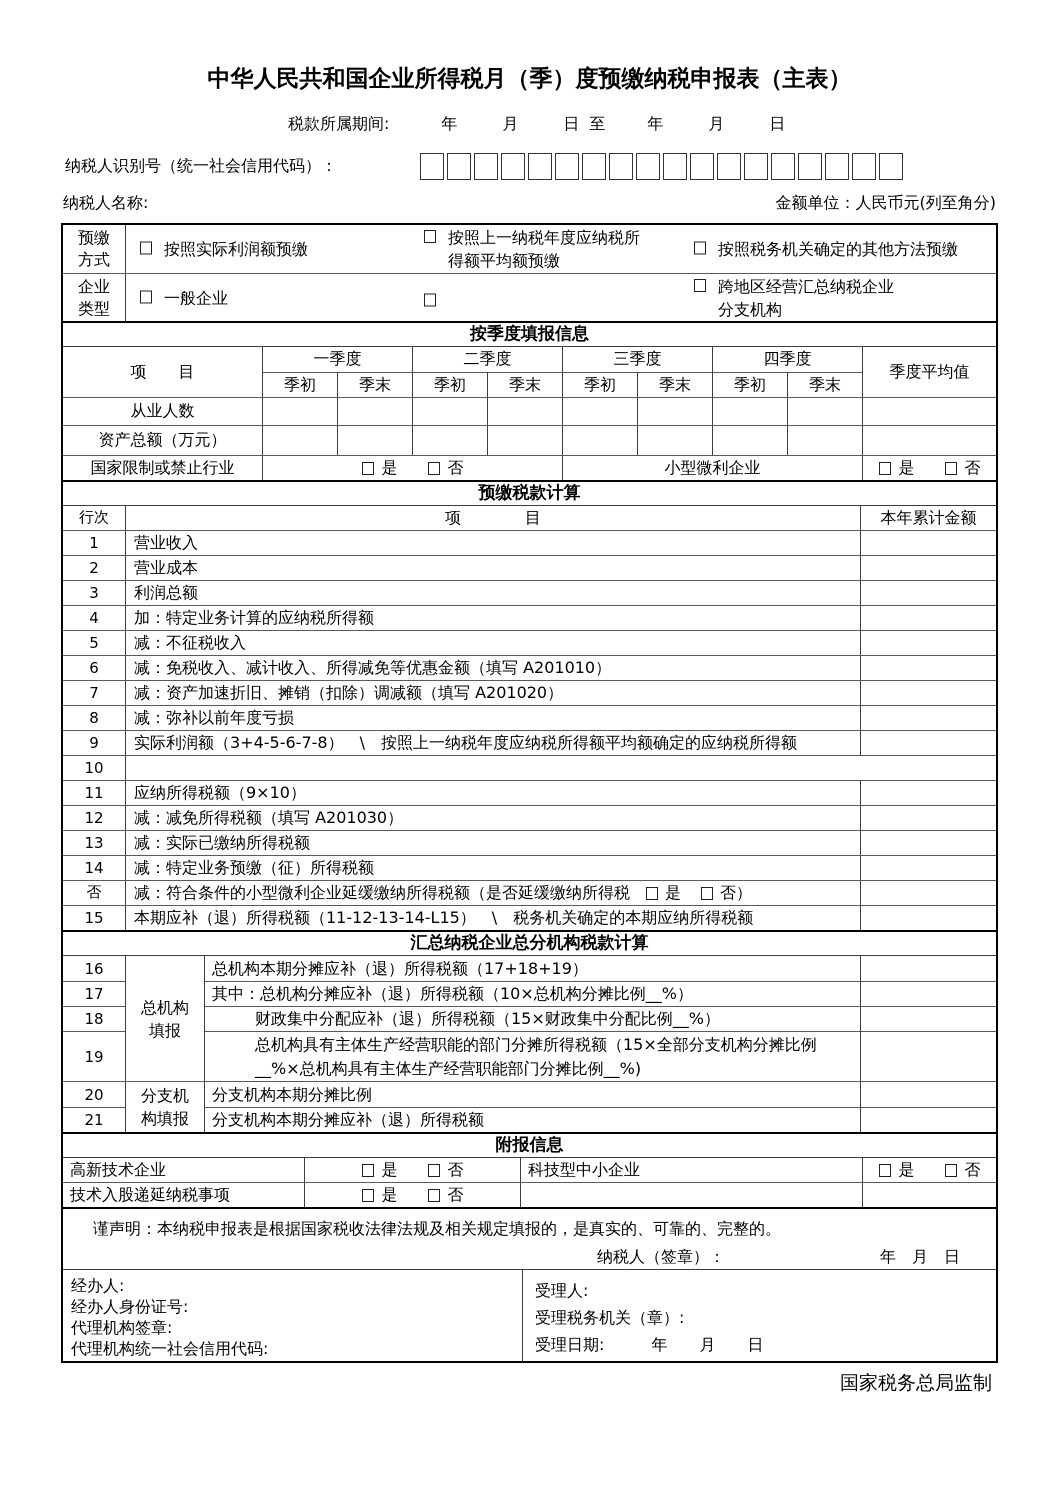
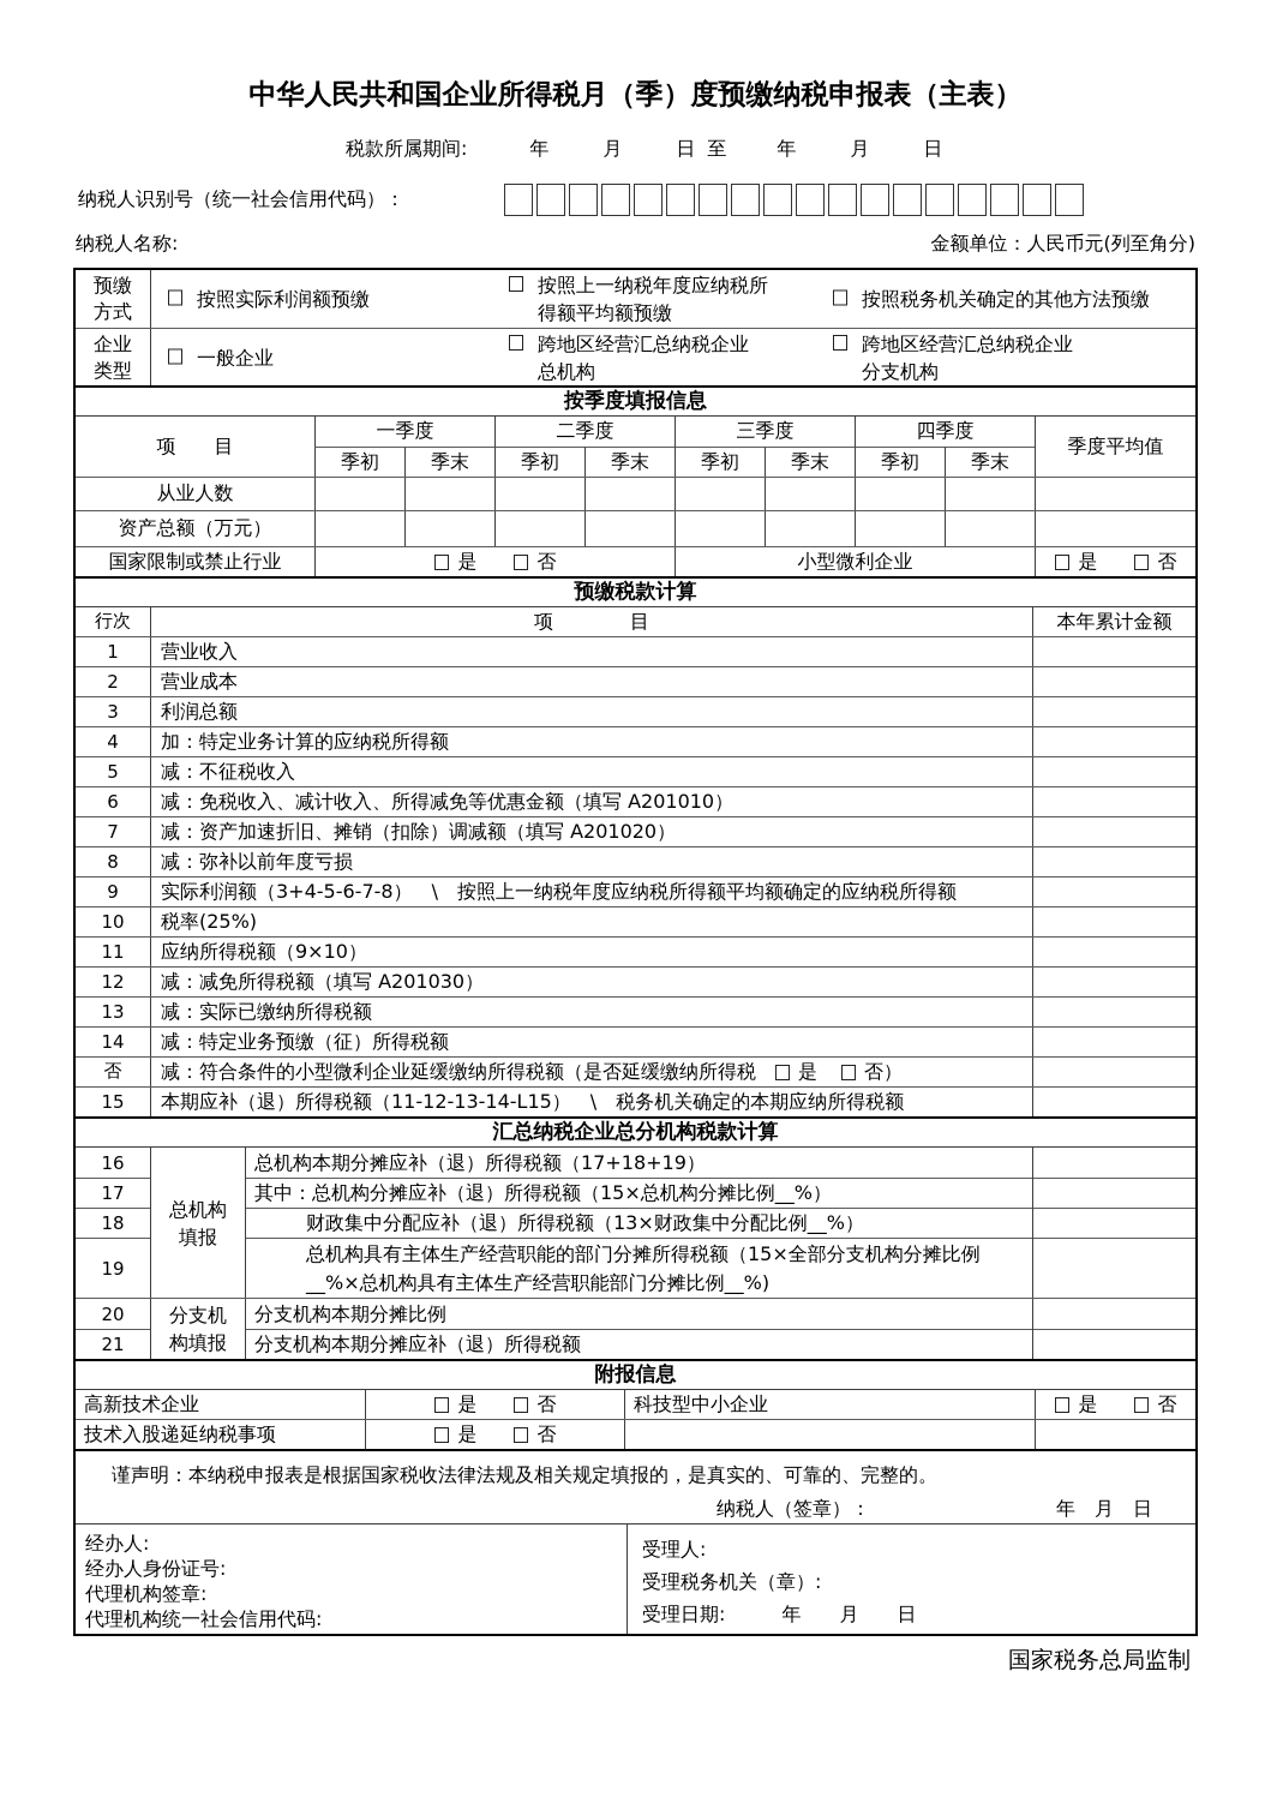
  中华人民共和国企业所得税月（季）度预缴纳税申报表（主表）
  税款所属期间: 年 月 日 至 年 月 日
  纳税人识别号（统一社会信用代码）：
  纳税人名称:
  金额单位：人民币元(列至角分)
  预缴方式
  按照实际利润额预缴
  按照上一纳税年度应纳税所得额平均额预缴
  按照税务机关确定的其他方法预缴
  企业类型
  一般企业
+ 跨地区经营汇总纳税企业总机构
  跨地区经营汇总纳税企业分支机构
  按季度填报信息
  项 目
  一季度
  二季度
  三季度
  四季度
  季度平均值
  季初
  季末
  季初
  季末
  季初
  季末
  季初
  季末
  从业人数
  资产总额（万元）
  国家限制或禁止行业
  是
  否
  小型微利企业
  是
  否
  预缴税款计算
  行次
  项 目
  本年累计金额
  1
  营业收入
  2
  营业成本
  3
  利润总额
  4
  加：特定业务计算的应纳税所得额
  5
  减：不征税收入
  6
  减：免税收入、减计收入、所得减免等优惠金额（填写 A201010）
  7
  减：资产加速折旧、摊销（扣除）调减额（填写 A201020）
  8
  减：弥补以前年度亏损
  9
  实际利润额（3+4-5-6-7-8） \ 按照上一纳税年度应纳税所得额平均额确定的应纳税所得额
  10
+ 税率(25%)
  11
  应纳所得税额（9×10）
  12
  减：减免所得税额（填写 A201030）
  13
  减：实际已缴纳所得税额
  14
  减：特定业务预缴（征）所得税额
  否
  减：符合条件的小型微利企业延缓缴纳所得税额（是否延缓缴纳所得税
  是
  否
  ）
  15
  本期应补（退）所得税额（11-12-13-14-L15） \ 税务机关确定的本期应纳所得税额
  汇总纳税企业总分机构税款计算
  16
  17
  18
  19
  总机构填报
  总机构本期分摊应补（退）所得税额（17+18+19）
- 其中：总机构分摊应补（退）所得税额（10×总机构分摊比例__%）
+ 其中：总机构分摊应补（退）所得税额（15×总机构分摊比例__%）
- 财政集中分配应补（退）所得税额（15×财政集中分配比例__%）
+ 财政集中分配应补（退）所得税额（13×财政集中分配比例__%）
  总机构具有主体生产经营职能的部门分摊所得税额（15×全部分支机构分摊比例__%×总机构具有主体生产经营职能部门分摊比例__%)
  20
  21
  分支机构填报
  分支机构本期分摊比例
  分支机构本期分摊应补（退）所得税额
  附报信息
  高新技术企业
  是
  否
  科技型中小企业
  是
  否
  技术入股递延纳税事项
  是
  否
  谨声明：本纳税申报表是根据国家税收法律法规及相关规定填报的，是真实的、可靠的、完整的。
  纳税人（签章）：
  年 月 日
  经办人:
  经办人身份证号:
  代理机构签章:
  代理机构统一社会信用代码:
  受理人:
  受理税务机关（章）:
  受理日期: 年 月 日
  国家税务总局监制
